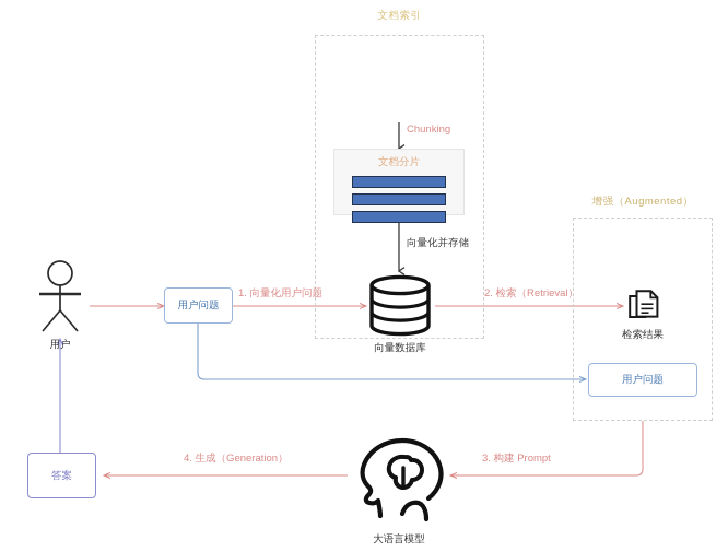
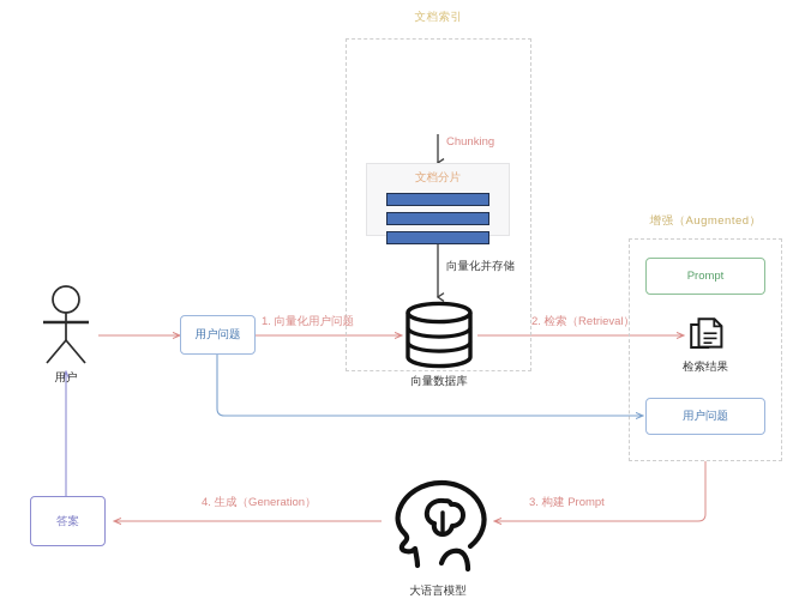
  文档索引
  Chunking
  文档分片
  向量化并存储
  向量数据库
  用户
  用户问题
  1. 向量化用户问题
  2. 检索（Retrieval）
  3. 构建 Prompt
  4. 生成（Generation）
  增强（Augmented）
+ Prompt
  检索结果
  用户问题
  大语言模型
  答案
